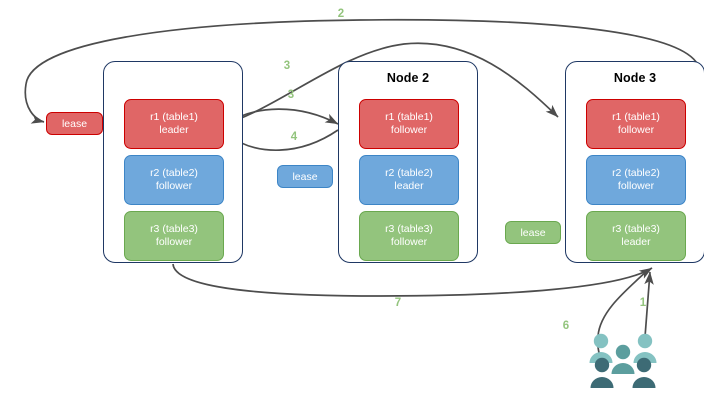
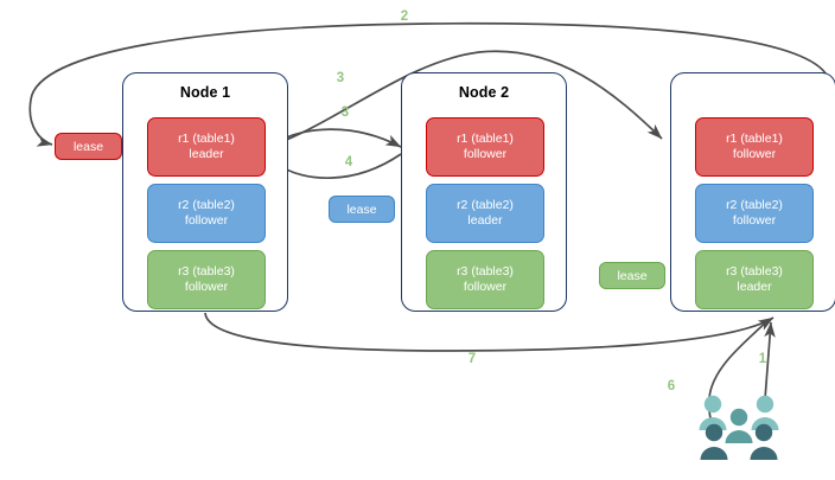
  2
  3
  3
  4
  7
  1
  6
  lease
  lease
  lease
+ Node 1
  r1 (table1)
  leader
  r2 (table2)
  follower
  r3 (table3)
  follower
  Node 2
  r1 (table1)
  follower
  r2 (table2)
  leader
  r3 (table3)
  follower
- Node 3
  r1 (table1)
  follower
  r2 (table2)
  follower
  r3 (table3)
  leader
